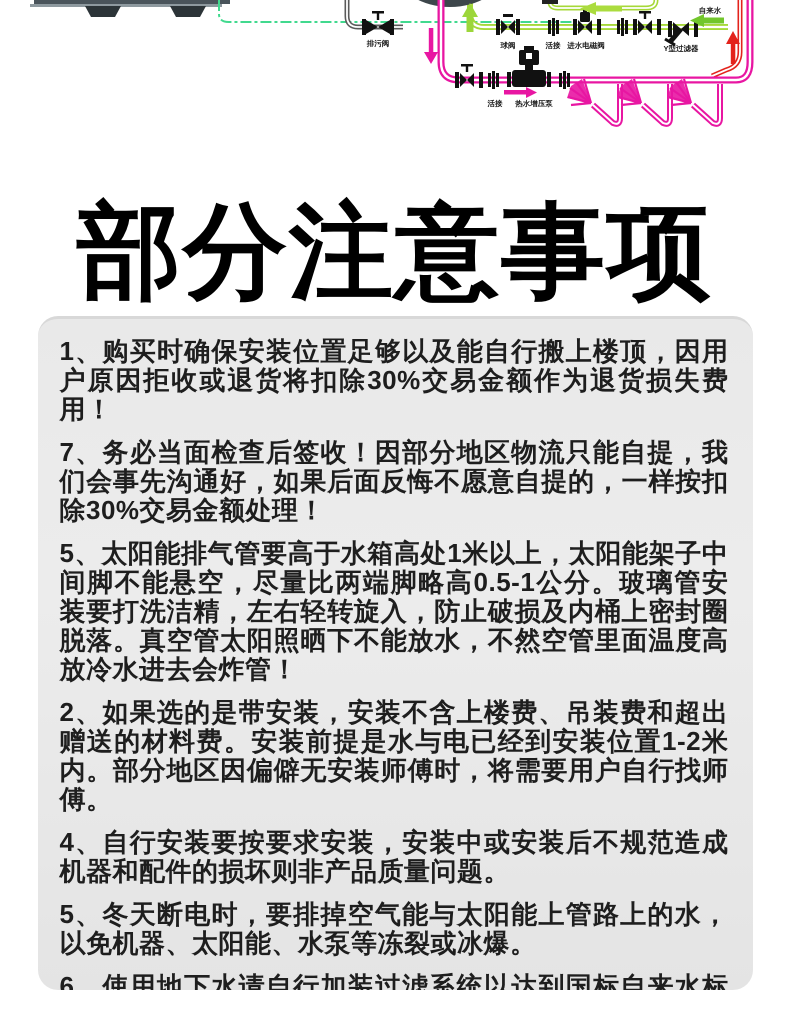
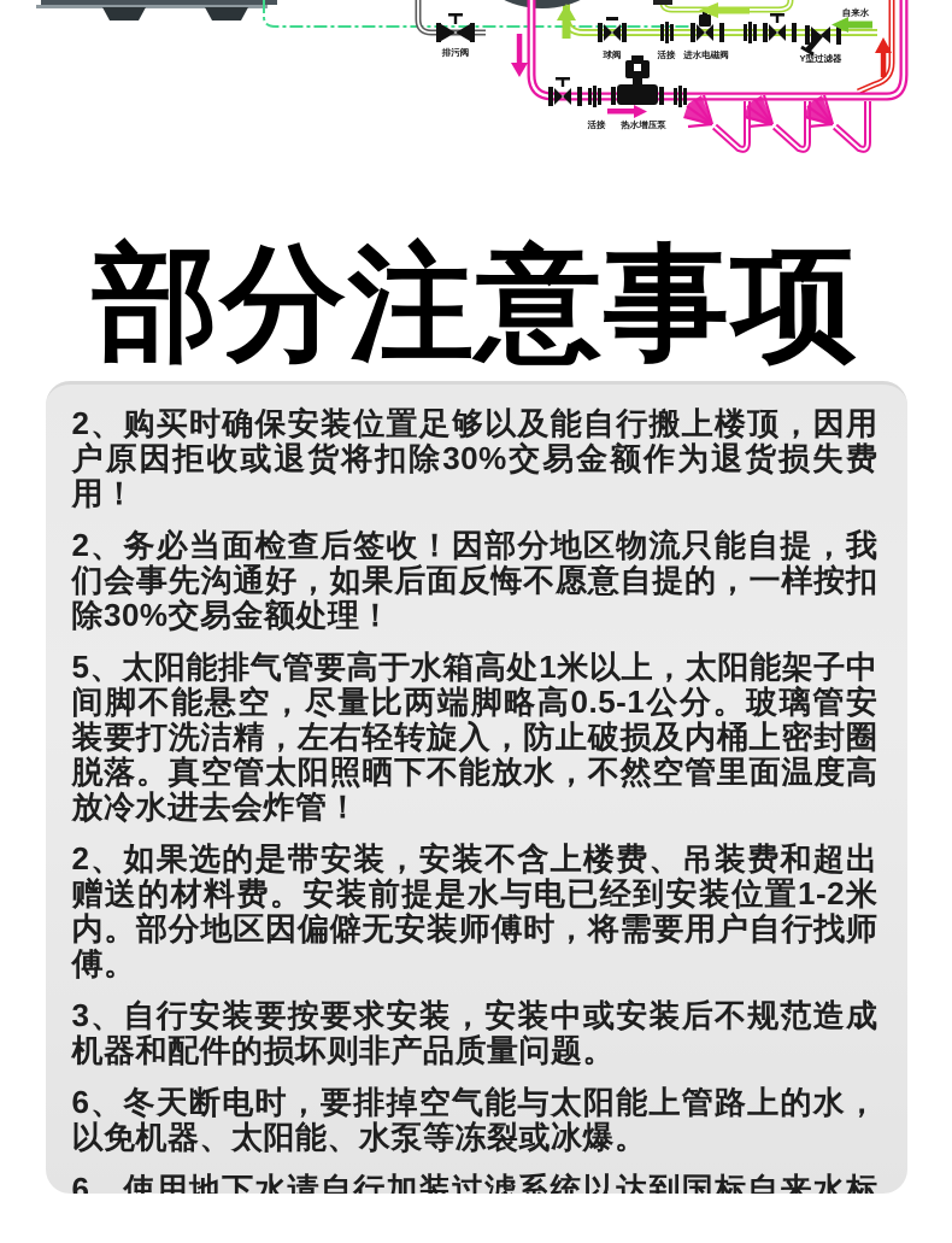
  排污阀
  球阀
  活接
  进水电磁阀
  Y型过滤器
  自来水
  活接
  热水增压泵
  部分注意事项
- 1、购买时确保安装位置足够以及能自行搬上楼顶，因用户原因拒收或退货将扣除30%交易金额作为退货损失费用！
+ 2、购买时确保安装位置足够以及能自行搬上楼顶，因用户原因拒收或退货将扣除30%交易金额作为退货损失费用！
- 7、务必当面检查后签收！因部分地区物流只能自提，我们会事先沟通好，如果后面反悔不愿意自提的，一样按扣除30%交易金额处理！
+ 2、务必当面检查后签收！因部分地区物流只能自提，我们会事先沟通好，如果后面反悔不愿意自提的，一样按扣除30%交易金额处理！
  5、太阳能排气管要高于水箱高处1米以上，太阳能架子中间脚不能悬空，尽量比两端脚略高0.5-1公分。玻璃管安装要打洗洁精，左右轻转旋入，防止破损及内桶上密封圈脱落。真空管太阳照晒下不能放水，不然空管里面温度高放冷水进去会炸管！
  2、如果选的是带安装，安装不含上楼费、吊装费和超出赠送的材料费。安装前提是水与电已经到安装位置1-2米内。部分地区因偏僻无安装师傅时，将需要用户自行找师傅。
- 4、自行安装要按要求安装，安装中或安装后不规范造成机器和配件的损坏则非产品质量问题。
+ 3、自行安装要按要求安装，安装中或安装后不规范造成机器和配件的损坏则非产品质量问题。
- 5、冬天断电时，要排掉空气能与太阳能上管路上的水，以免机器、太阳能、水泵等冻裂或冰爆。
+ 6、冬天断电时，要排掉空气能与太阳能上管路上的水，以免机器、太阳能、水泵等冻裂或冰爆。
